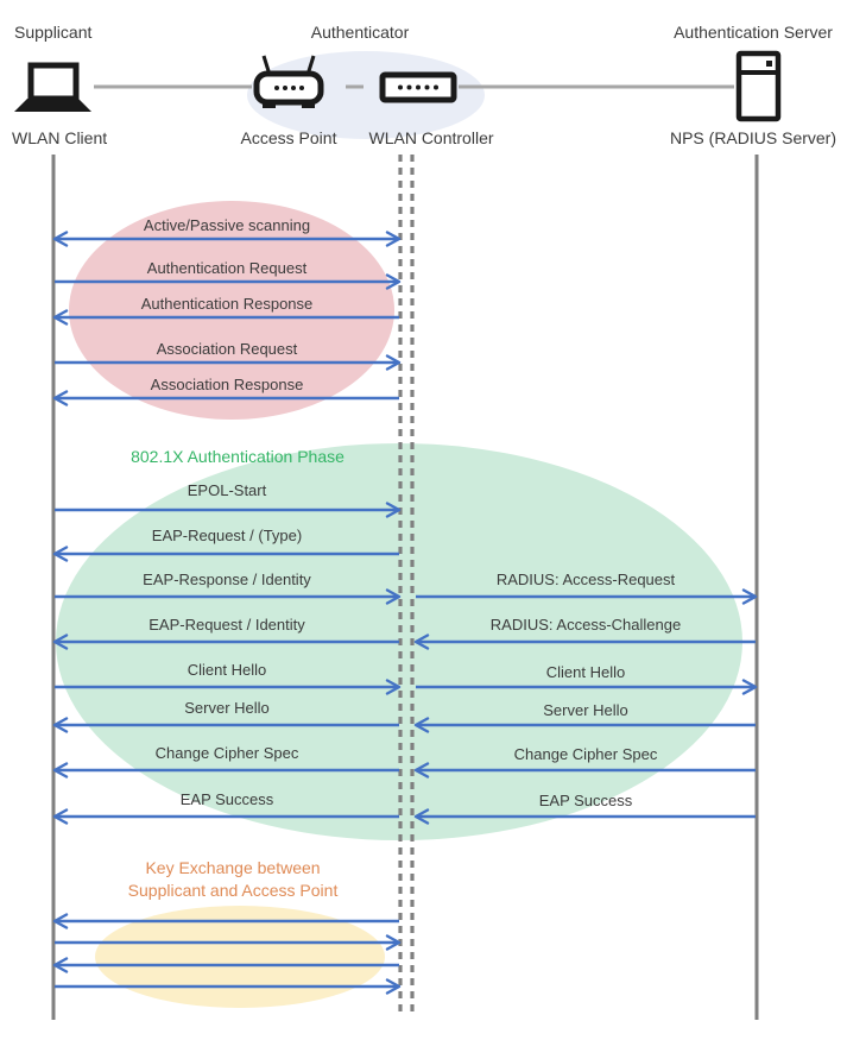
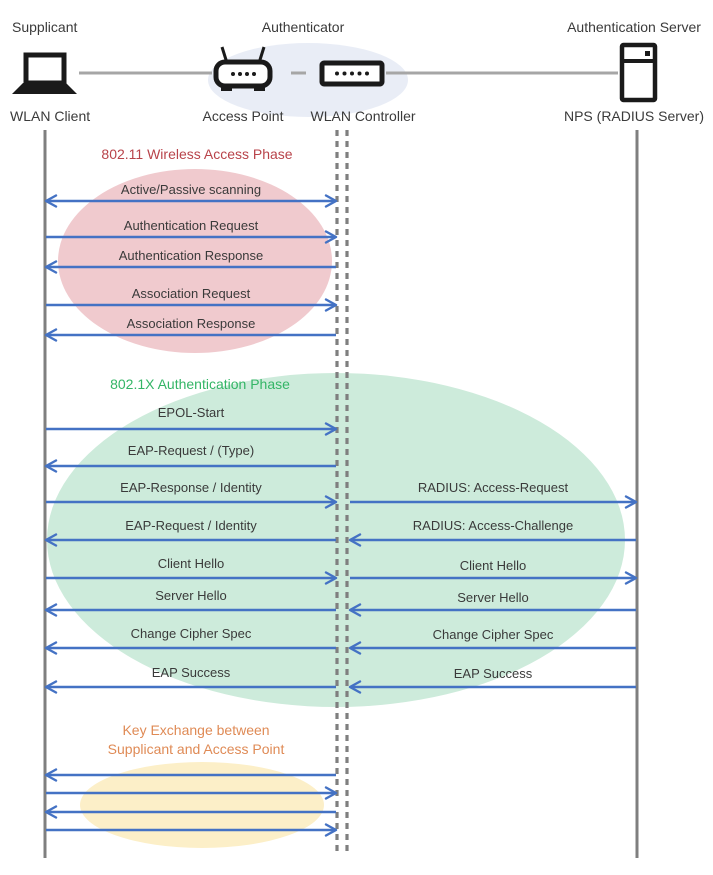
  Supplicant
  Authenticator
  Authentication Server
  WLAN Client
  Access Point
  WLAN Controller
  NPS (RADIUS Server)
+ 802.11 Wireless Access Phase
  Active/Passive scanning
  Authentication Request
  Authentication Response
  Association Request
  Association Response
  802.1X Authentication Phase
  EPOL-Start
  EAP-Request / (Type)
  EAP-Response / Identity
  EAP-Request / Identity
  Client Hello
  Server Hello
  Change Cipher Spec
  EAP Success
  RADIUS: Access-Request
  RADIUS: Access-Challenge
  Client Hello
  Server Hello
  Change Cipher Spec
  EAP Success
  Key Exchange between
  Supplicant and Access Point
